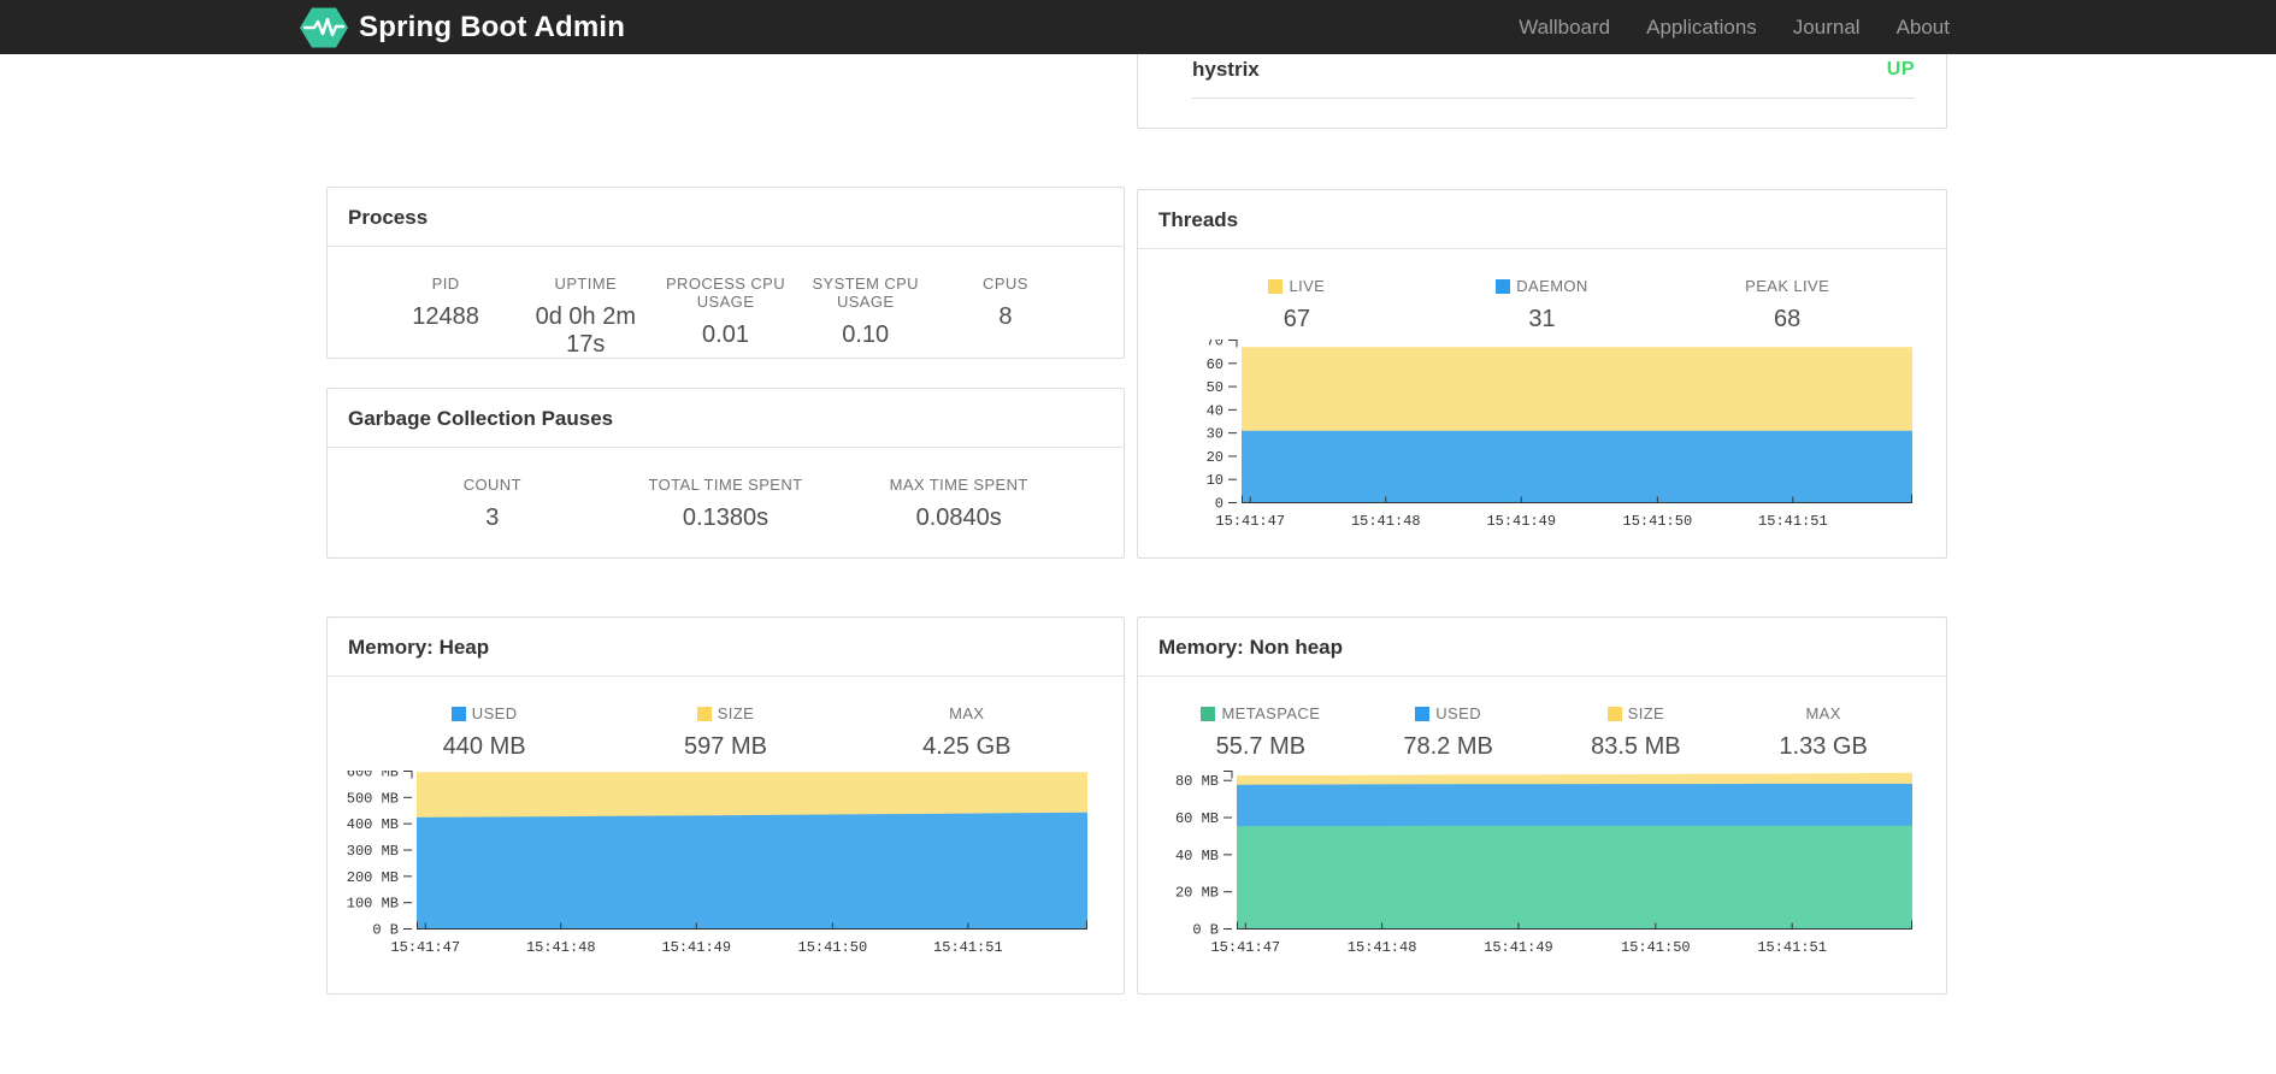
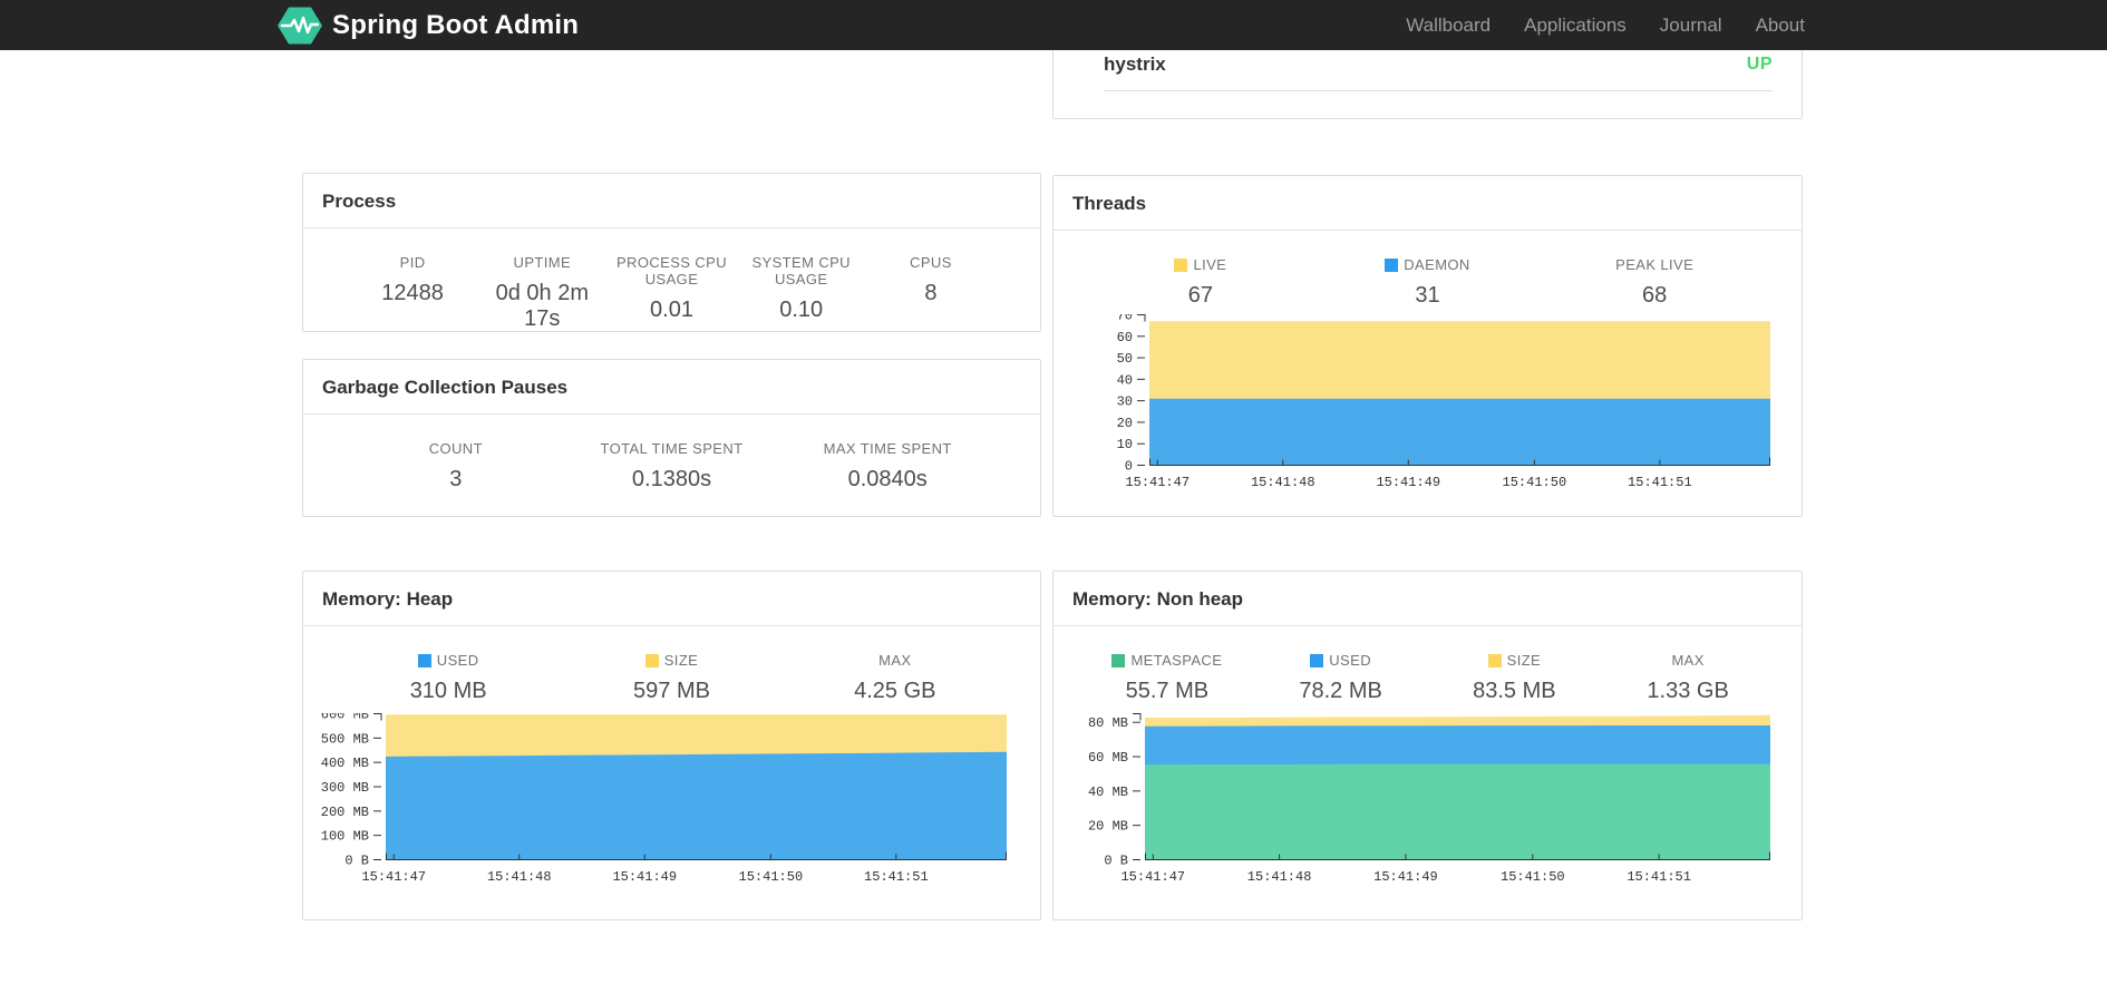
  Spring Boot Admin
  Wallboard
  Applications
  Journal
  About
  hystrix
  UP
  Process
  PID
  12488
  UPTIME
  0d 0h 2m 17s
  PROCESS CPU USAGE
  0.01
  SYSTEM CPU USAGE
  0.10
  CPUS
  8
  Garbage Collection Pauses
  COUNT
  3
  TOTAL TIME SPENT
  0.1380s
  MAX TIME SPENT
  0.0840s
  Threads
  LIVE
  67
  DAEMON
  31
  PEAK LIVE
  68
  0
  10
  20
  30
  40
  50
  60
  70
  15:41:47
  15:41:48
  15:41:49
  15:41:50
  15:41:51
  Memory: Heap
  USED
- 440 MB
+ 310 MB
  SIZE
  597 MB
  MAX
  4.25 GB
  0 B
  100 MB
  200 MB
  300 MB
  400 MB
  500 MB
  600 MB
  15:41:47
  15:41:48
  15:41:49
  15:41:50
  15:41:51
  Memory: Non heap
  METASPACE
  55.7 MB
  USED
  78.2 MB
  SIZE
  83.5 MB
  MAX
  1.33 GB
  0 B
  20 MB
  40 MB
  60 MB
  80 MB
  15:41:47
  15:41:48
  15:41:49
  15:41:50
  15:41:51
